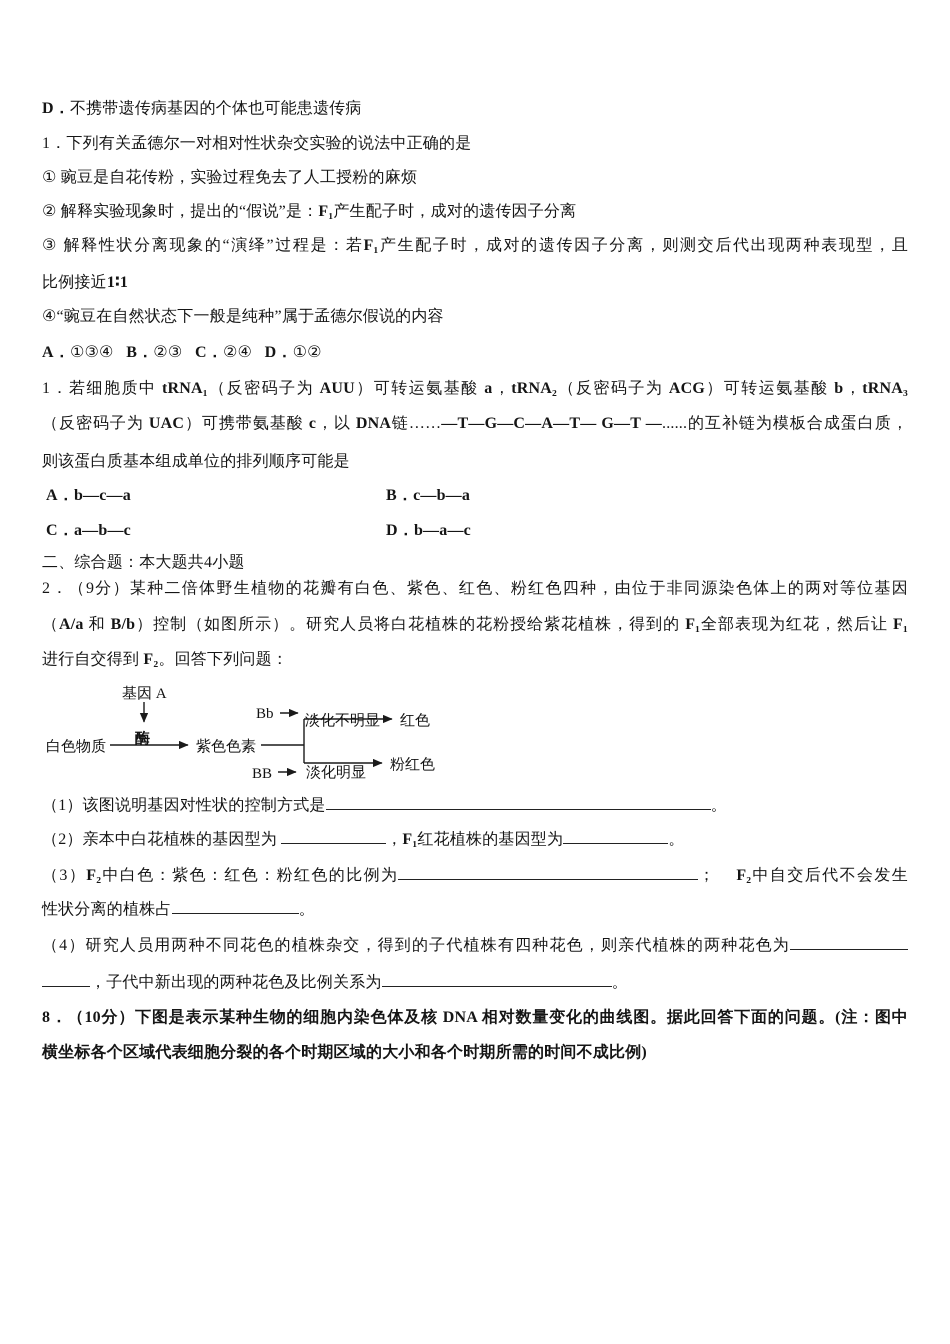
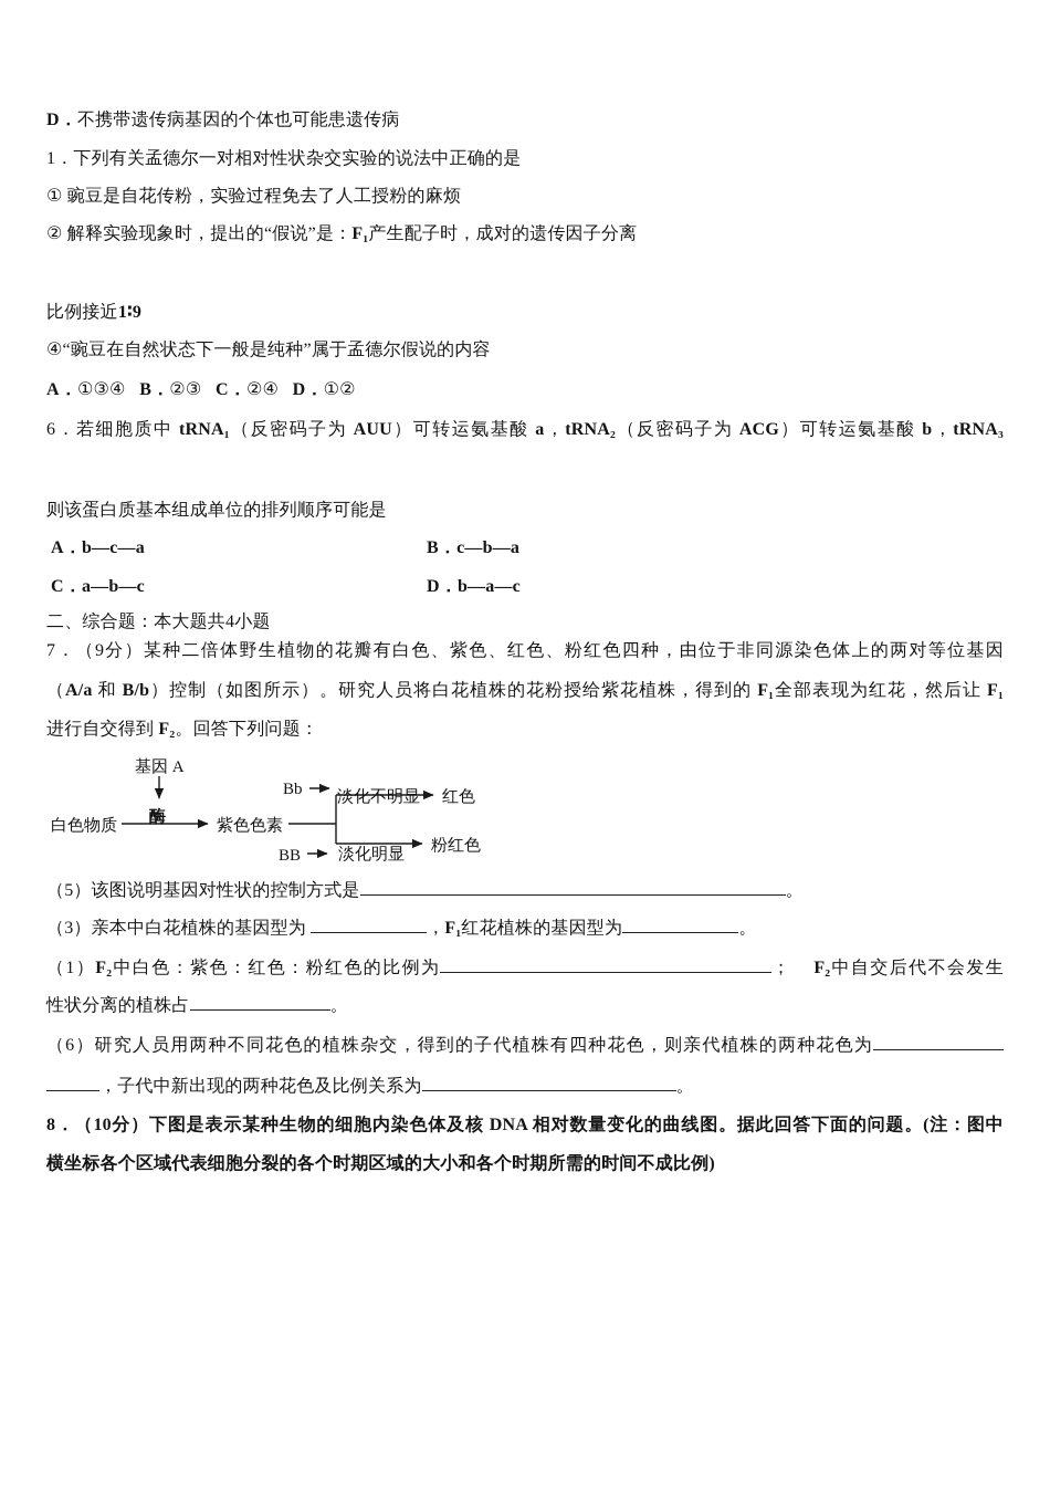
  D．不携带遗传病基因的个体也可能患遗传病
  1．下列有关孟德尔一对相对性状杂交实验的说法中正确的是
  ① 豌豆是自花传粉，实验过程免去了人工授粉的麻烦
  ② 解释实验现象时，提出的“假说”是：F₁产生配子时，成对的遗传因子分离
- ③ 解释性状分离现象的“演绎”过程是：若F₁产生配子时，成对的遗传因子分离，则测交后代出现两种表现型，且
- 比例接近1∶1
+ 比例接近1∶9
  ④“豌豆在自然状态下一般是纯种”属于孟德尔假说的内容
  A．①③④ B．②③ C．②④ D．①②
- 1．若细胞质中 tRNA₁（反密码子为 AUU）可转运氨基酸 a，tRNA₂（反密码子为 ACG）可转运氨基酸 b，tRNA₃
+ 6．若细胞质中 tRNA₁（反密码子为 AUU）可转运氨基酸 a，tRNA₂（反密码子为 ACG）可转运氨基酸 b，tRNA₃
- （反密码子为 UAC）可携带氨基酸 c，以 DNA链……—T—G—C—A—T— G—T —......的互补链为模板合成蛋白质，
  则该蛋白质基本组成单位的排列顺序可能是
  A．b—c—a
  B．c—b—a
  C．a—b—c
  D．b—a—c
  二、综合题：本大题共4小题
- 2．（9分）某种二倍体野生植物的花瓣有白色、紫色、红色、粉红色四种，由位于非同源染色体上的两对等位基因
+ 7．（9分）某种二倍体野生植物的花瓣有白色、紫色、红色、粉红色四种，由位于非同源染色体上的两对等位基因
  （A/a 和 B/b）控制（如图所示）。研究人员将白花植株的花粉授给紫花植株，得到的 F₁全部表现为红花，然后让 F₁
  进行自交得到 F₂。回答下列问题：
  基因 A
  酶
  白色物质
  紫色色素
  Bb
  淡化不明显
  红色
  BB
  淡化明显
  粉红色
- （1）该图说明基因对性状的控制方式是 。
+ （5）该图说明基因对性状的控制方式是 。
- （2）亲本中白花植株的基因型为 ，F₁红花植株的基因型为 。
+ （3）亲本中白花植株的基因型为 ，F₁红花植株的基因型为 。
- （3）F₂中白色：紫色：红色：粉红色的比例为 ； F₂中自交后代不会发生
+ （1）F₂中白色：紫色：红色：粉红色的比例为 ； F₂中自交后代不会发生
  性状分离的植株占 。
- （4）研究人员用两种不同花色的植株杂交，得到的子代植株有四种花色，则亲代植株的两种花色为
+ （6）研究人员用两种不同花色的植株杂交，得到的子代植株有四种花色，则亲代植株的两种花色为
  ，子代中新出现的两种花色及比例关系为 。
  8．（10分）下图是表示某种生物的细胞内染色体及核 DNA 相对数量变化的曲线图。据此回答下面的问题。(注：图中
  横坐标各个区域代表细胞分裂的各个时期区域的大小和各个时期所需的时间不成比例)
